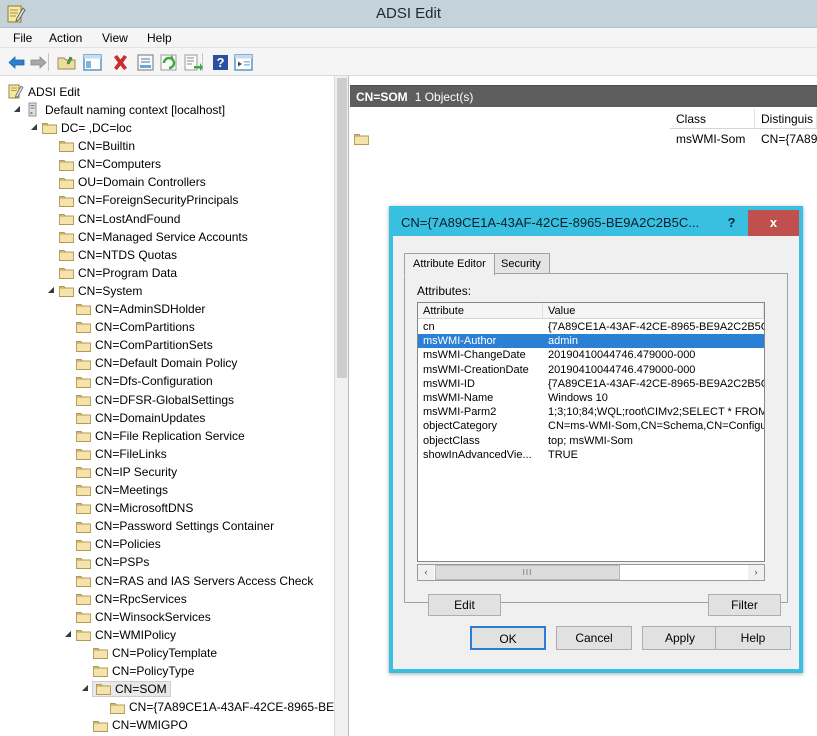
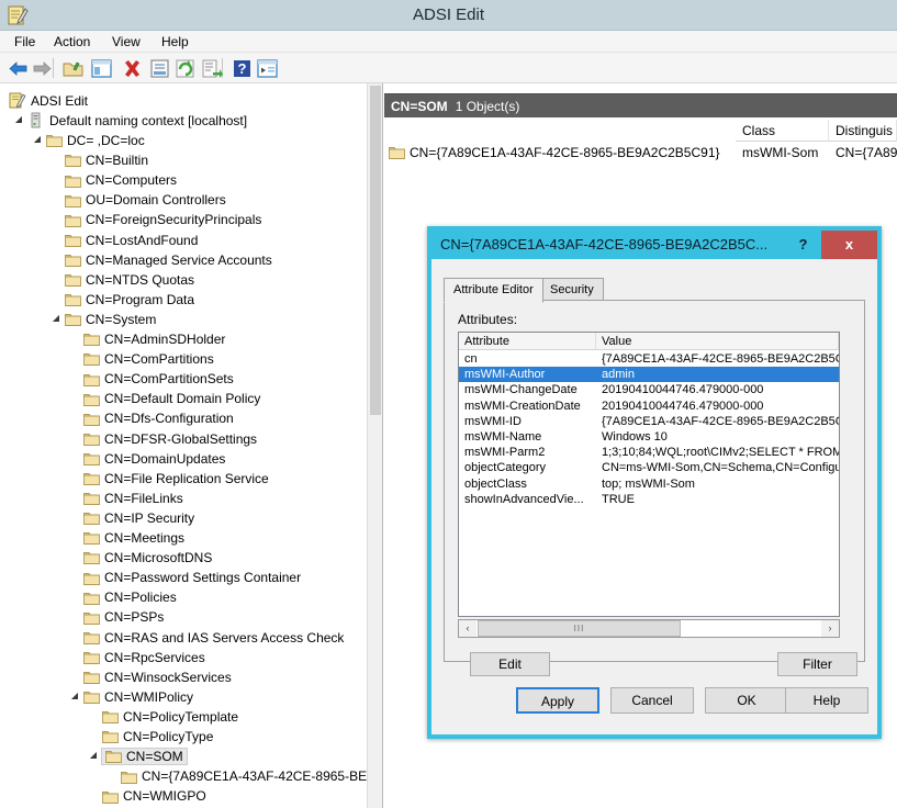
  ADSI Edit
  File
  Action
  View
  Help
  ?
  ADSI Edit
  ◢
  Default naming context [localhost]
  ◢
  DC= ,DC=loc
  CN=Builtin
  CN=Computers
  OU=Domain Controllers
  CN=ForeignSecurityPrincipals
  CN=LostAndFound
  CN=Managed Service Accounts
  CN=NTDS Quotas
  CN=Program Data
  ◢
  CN=System
  CN=AdminSDHolder
  CN=ComPartitions
  CN=ComPartitionSets
  CN=Default Domain Policy
  CN=Dfs-Configuration
  CN=DFSR-GlobalSettings
  CN=DomainUpdates
  CN=File Replication Service
  CN=FileLinks
  CN=IP Security
  CN=Meetings
  CN=MicrosoftDNS
  CN=Password Settings Container
  CN=Policies
  CN=PSPs
  CN=RAS and IAS Servers Access Check
  CN=RpcServices
  CN=WinsockServices
  ◢
  CN=WMIPolicy
  CN=PolicyTemplate
  CN=PolicyType
  ◢
  CN=SOM
  CN={7A89CE1A-43AF-42CE-8965-BE
  CN=WMIGPO
  CN=SOM 1 Object(s)
  Class
  Distinguis
+ CN={7A89CE1A-43AF-42CE-8965-BE9A2C2B5C91}
  msWMI-Som
  CN={7A89
  CN={7A89CE1A-43AF-42CE-8965-BE9A2C2B5C...
  ?
  x
  Attribute Editor
  Security
  Attributes:
  Attribute
  Value
  cn
  {7A89CE1A-43AF-42CE-8965-BE9A2C2B5
  msWMI-Author
  admin
  msWMI-ChangeDate
  20190410044746.479000-000
  msWMI-CreationDate
  20190410044746.479000-000
  msWMI-ID
  {7A89CE1A-43AF-42CE-8965-BE9A2C2B5
  msWMI-Name
  Windows 10
  msWMI-Parm2
  1;3;10;84;WQL;root\CIMv2;SELECT * FROM
  objectCategory
  CN=ms-WMI-Som,CN=Schema,CN=Configu
  objectClass
  top; msWMI-Som
  showInAdvancedVie...
  TRUE
  ‹
  III
  ›
  Edit
  Filter
- OK
+ Apply
  Cancel
- Apply
+ OK
  Help
